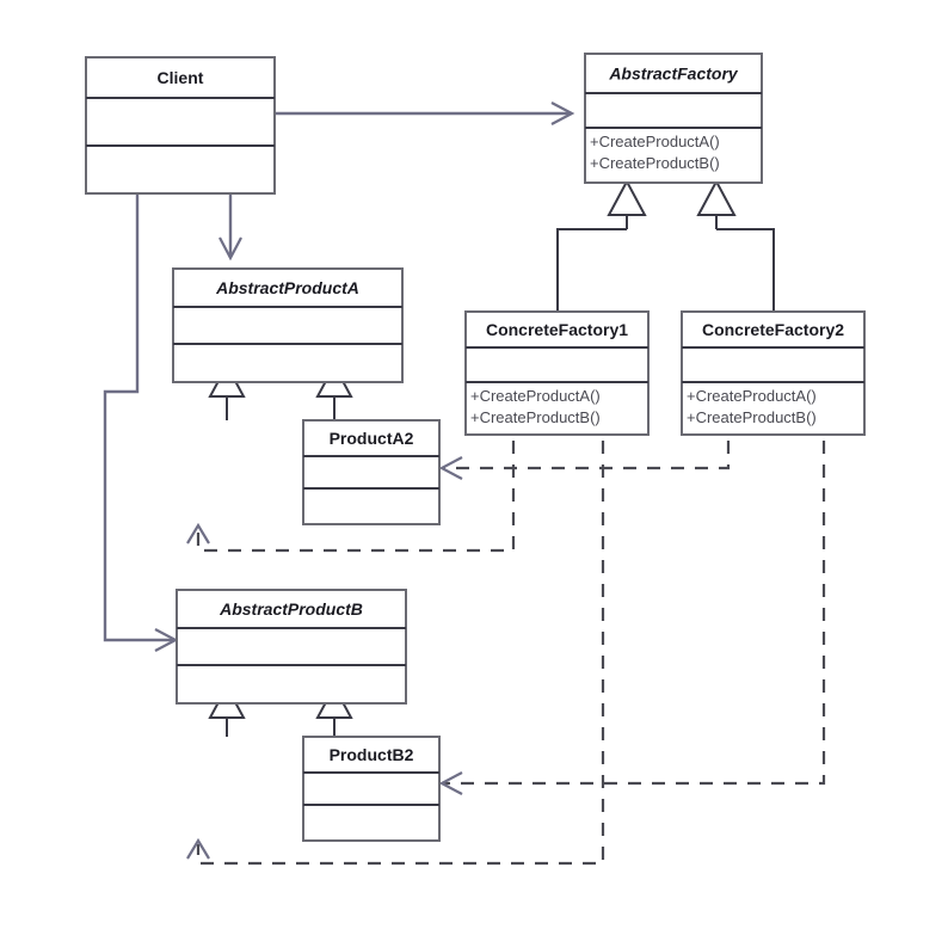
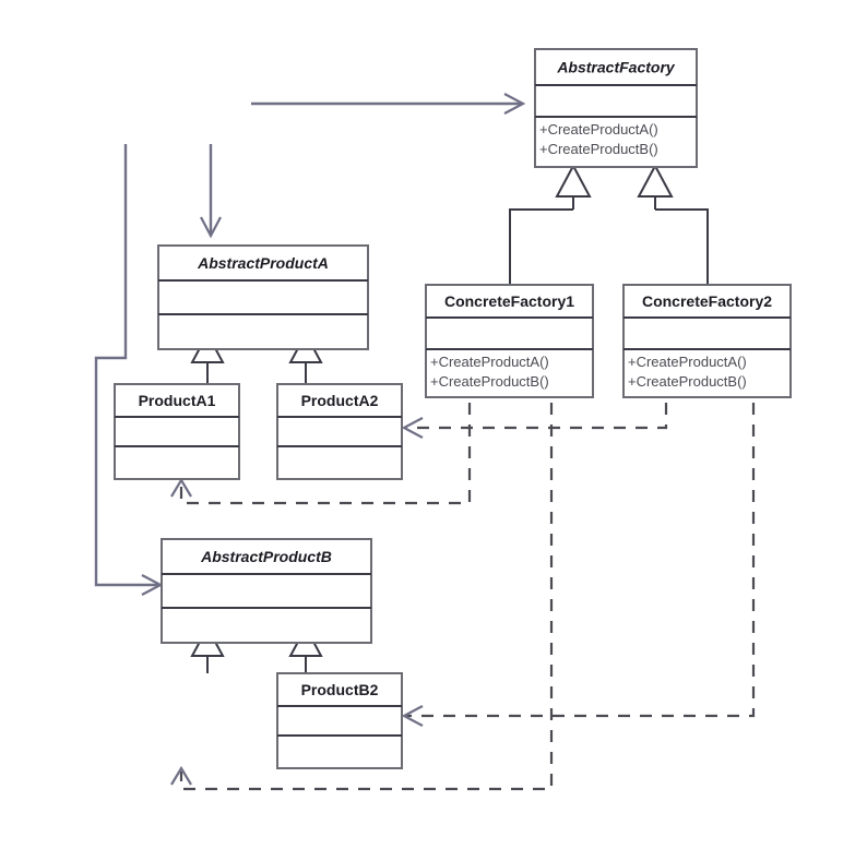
- Client
  AbstractFactory
  +CreateProductA()
  +CreateProductB()
  AbstractProductA
  ConcreteFactory1
  +CreateProductA()
  +CreateProductB()
  ConcreteFactory2
  +CreateProductA()
  +CreateProductB()
+ ProductA1
  ProductA2
  AbstractProductB
  ProductB2
